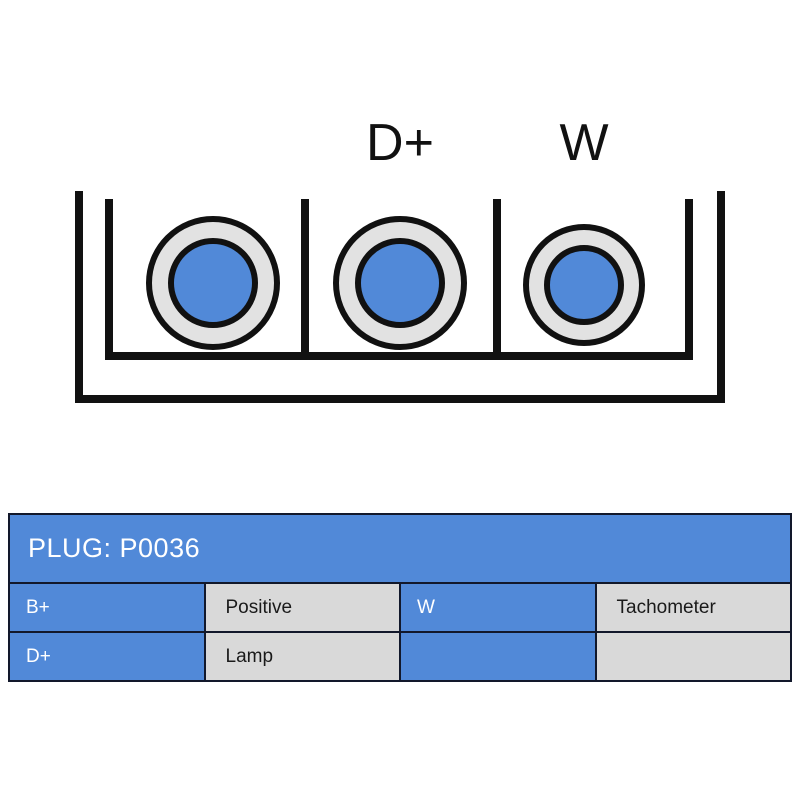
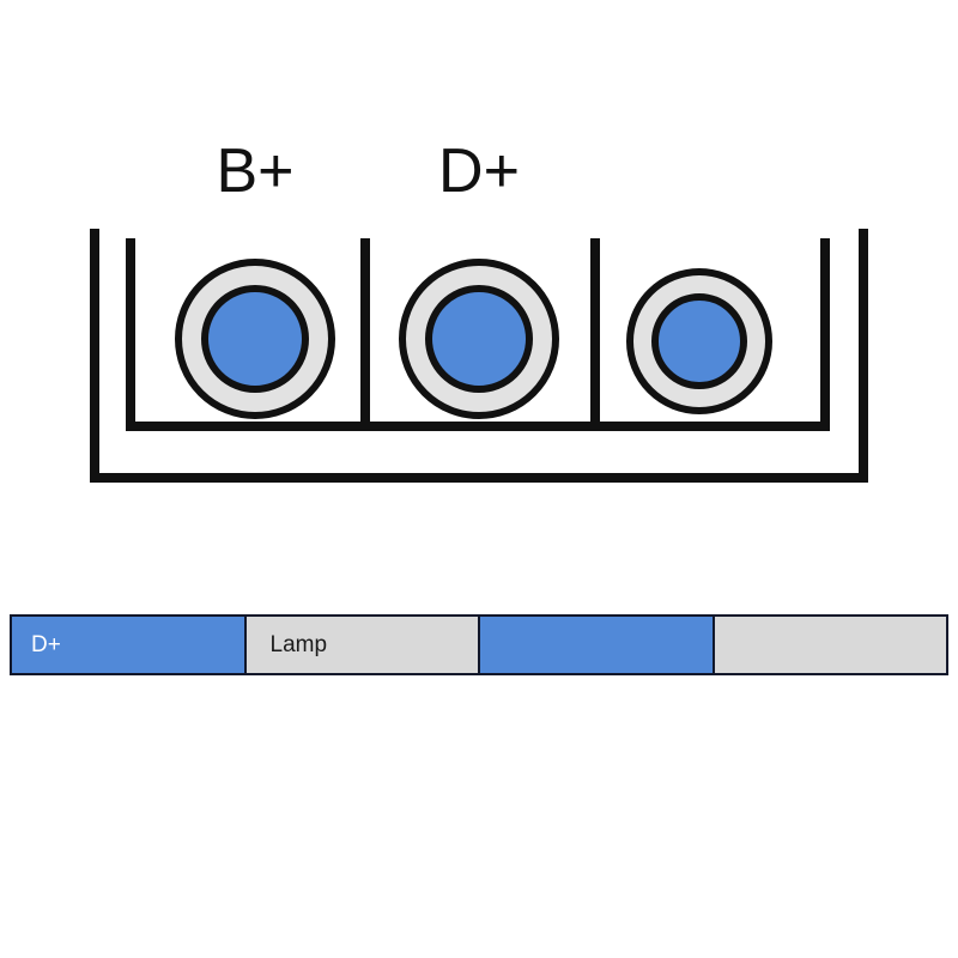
+ B+
  D+
- W
- PLUG: P0036
- B+	Positive	W	Tachometer
  D+	Lamp
